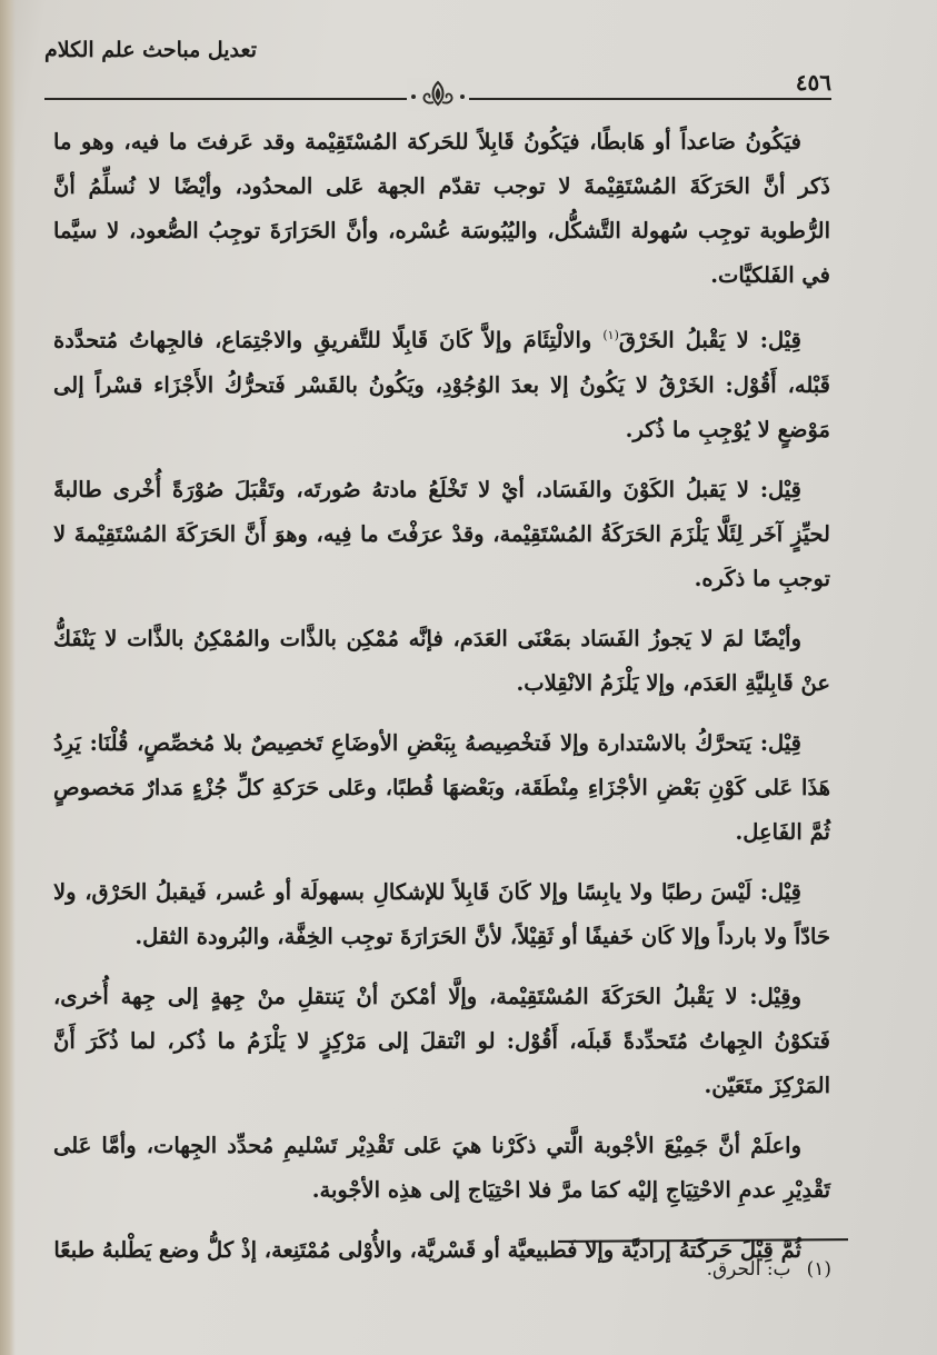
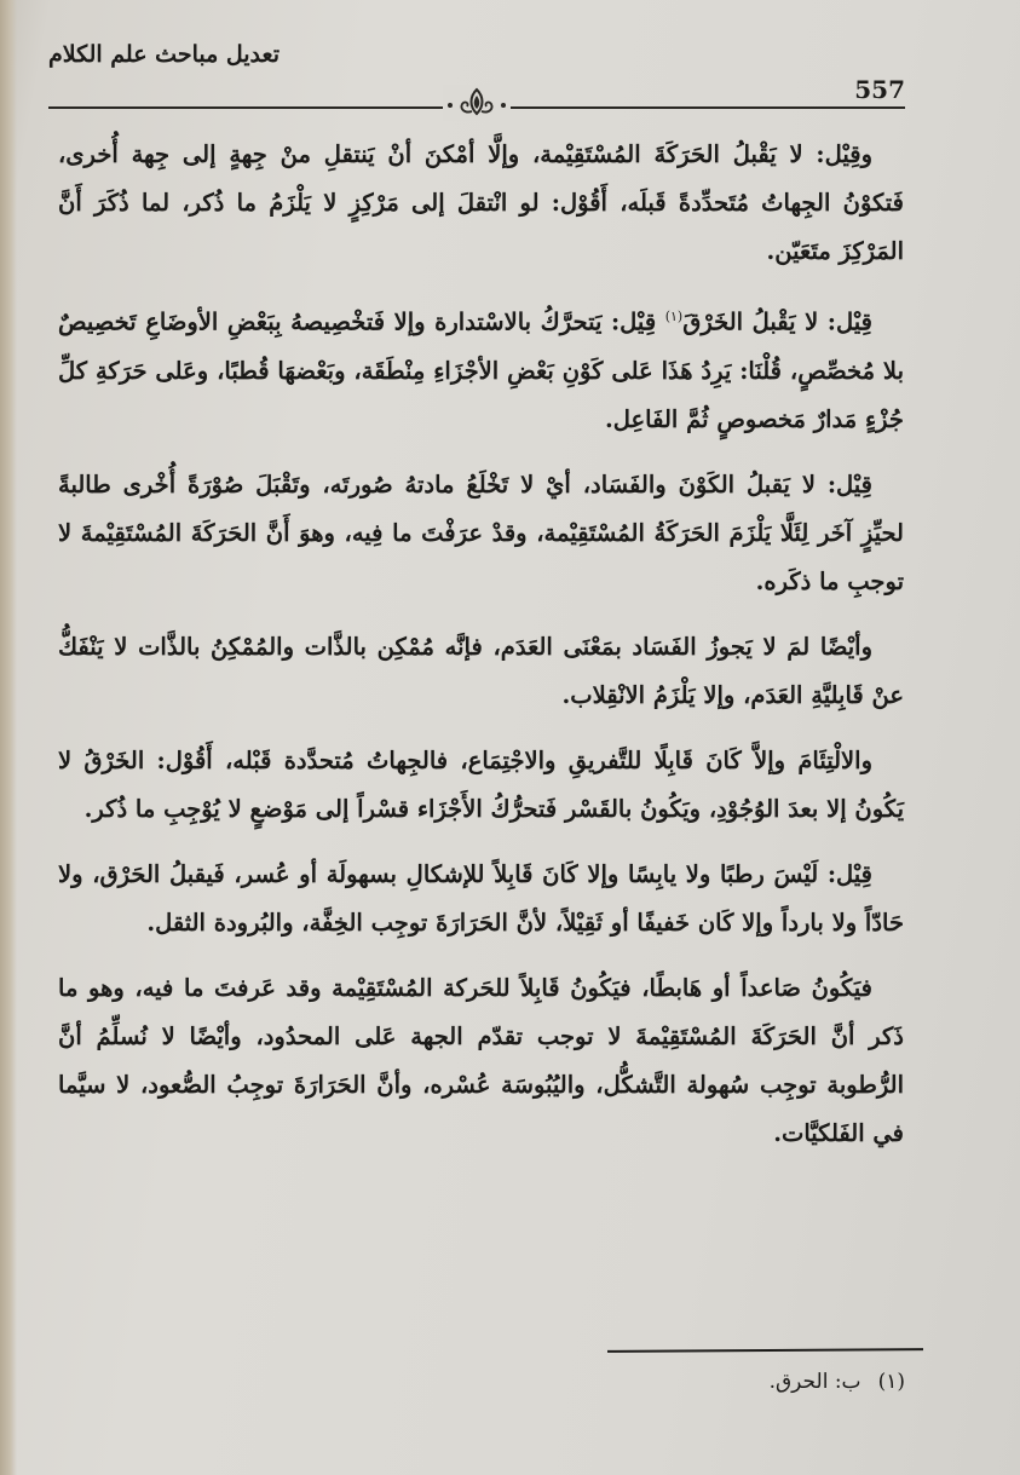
  تعديل مباحث علم الكلام
- ٤٥٦
+ 557
- فيَكُونُ صَاعداً أو هَابطًا، فيَكُونُ قَابِلاً للحَركة المُسْتَقِيْمة وقد عَرفتَ ما فيه، وهو ما ذَكر أنَّ الحَرَكَةَ المُسْتَقِيْمةَ لا توجب تقدّم الجهة عَلى المحدُود، وأيْضًا لا نُسلِّمُ أنَّ الرُّطوبة توجِب سُهولة التَّشكُّل، واليُبُوسَة عُسْره، وأنَّ الحَرَارَةَ توجِبُ الصُّعود، لا سيَّما في الفَلكيَّات.
+ وقِيْل: لا يَقْبلُ الحَرَكَةَ المُسْتَقِيْمة، وإلَّا أمْكنَ أنْ يَنتقلِ منْ جِهةٍ إلى جِهة أُخرى، فَتكوْنُ الجِهاتُ مُتَحدِّدةً قَبلَه، أَقُوْل: لو انْتقلَ إلى مَرْكِزٍ لا يَلْزَمُ ما ذُكر، لما ذُكَرَ أَنَّ المَرْكِزَ متَعَيّن.
- قِيْل: لا يَقْبلُ الخَرْقَ(١) والالْتِئَامَ وإلاَّ كَانَ قَابِلًا للتَّفريقِ والاجْتِمَاع، فالجِهاتُ مُتحدَّدة قَبْله، أَقُوْل: الخَرْقُ لا يَكُونُ إلا بعدَ الوُجُوْدِ، ويَكُونُ بالقَسْر فَتحرُّكُ الأَجْزَاء قسْراً إلى مَوْضعٍ لا يُوْجِبِ ما ذُكر.
+ قِيْل: لا يَقْبلُ الخَرْقَ(١) قِيْل: يَتحرَّكُ بالاسْتدارة وإلا فَتخْصِيصهُ بِبَعْضِ الأوضَاعِ تَخصِيصٌ بلا مُخصِّصٍ، قُلْنَا: يَرِدُ هَذَا عَلى كَوْنِ بَعْضِ الأجْزَاءِ مِنْطَقَة، وبَعْضهَا قُطبًا، وعَلى حَرَكةِ كلِّ جُزْءٍ مَدارٌ مَخصوصٍ ثُمَّ الفَاعِل.
  قِيْل: لا يَقبلُ الكَوْنَ والفَسَاد، أيْ لا تَخْلَعُ مادتهُ صُورتَه، وتَقْبَلَ صُوْرَةً أُخْرى طالبةً لحيِّزٍ آخَر لِئَلَّا يَلْزَمَ الحَرَكَةُ المُسْتَقِيْمة، وقدْ عرَفْتَ ما فِيه، وهوَ أَنَّ الحَرَكَةَ المُسْتَقِيْمةَ لا توجبِ ما ذكَره.
  وأيْضًا لمَ لا يَجوزُ الفَسَاد بمَعْنَى العَدَم، فإنَّه مُمْكِن بالذَّات والمُمْكِنُ بالذَّات لا يَنْفَكُّ عنْ قَابِليَّةِ العَدَم، وإلا يَلْزَمُ الانْقِلاب.
- قِيْل: يَتحرَّكُ بالاسْتدارة وإلا فَتخْصِيصهُ بِبَعْضِ الأوضَاعِ تَخصِيصٌ بلا مُخصِّصٍ، قُلْنَا: يَرِدُ هَذَا عَلى كَوْنِ بَعْضِ الأجْزَاءِ مِنْطَقَة، وبَعْضهَا قُطبًا، وعَلى حَرَكةِ كلِّ جُزْءٍ مَدارٌ مَخصوصٍ ثُمَّ الفَاعِل.
+ والالْتِئَامَ وإلاَّ كَانَ قَابِلًا للتَّفريقِ والاجْتِمَاع، فالجِهاتُ مُتحدَّدة قَبْله، أَقُوْل: الخَرْقُ لا يَكُونُ إلا بعدَ الوُجُوْدِ، ويَكُونُ بالقَسْر فَتحرُّكُ الأَجْزَاء قسْراً إلى مَوْضعٍ لا يُوْجِبِ ما ذُكر.
  قِيْل: لَيْسَ رطبًا ولا يابِسًا وإلا كَانَ قَابِلاً للإشكالِ بسهولَة أو عُسر، فَيقبلُ الحَرْق، ولا حَادّاً ولا بارداً وإلا كَان خَفيفًا أو ثَقِيْلاً، لأنَّ الحَرَارَةَ توجِب الخِفَّة، والبُرودة الثقل.
- وقِيْل: لا يَقْبلُ الحَرَكَةَ المُسْتَقِيْمة، وإلَّا أمْكنَ أنْ يَنتقلِ منْ جِهةٍ إلى جِهة أُخرى، فَتكوْنُ الجِهاتُ مُتَحدِّدةً قَبلَه، أَقُوْل: لو انْتقلَ إلى مَرْكِزٍ لا يَلْزَمُ ما ذُكر، لما ذُكَرَ أَنَّ المَرْكِزَ متَعَيّن.
+ فيَكُونُ صَاعداً أو هَابطًا، فيَكُونُ قَابِلاً للحَركة المُسْتَقِيْمة وقد عَرفتَ ما فيه، وهو ما ذَكر أنَّ الحَرَكَةَ المُسْتَقِيْمةَ لا توجب تقدّم الجهة عَلى المحدُود، وأيْضًا لا نُسلِّمُ أنَّ الرُّطوبة توجِب سُهولة التَّشكُّل، واليُبُوسَة عُسْره، وأنَّ الحَرَارَةَ توجِبُ الصُّعود، لا سيَّما في الفَلكيَّات.
- واعلَمْ أنَّ جَمِيْعَ الأجْوبة الَّتي ذكَرْنا هيَ عَلى تَقْدِيْر تَسْليمِ مُحدِّد الجِهات، وأمَّا عَلى تَقْدِيْرِ عدمِ الاحْتِيَاجِ إليْه كمَا مرَّ فلا احْتِيَاج إلى هذِه الأجْوبة.
- ثُمَّ قِيْلَ حَركَتهُ إراديَّة وإلا فَطبيعيَّة أو قَسْريَّة، والأُوْلى مُمْتَنِعة، إذْ كلُّ وضع يَطْلبهُ طبعًا
  (١)ب: الحرق.
